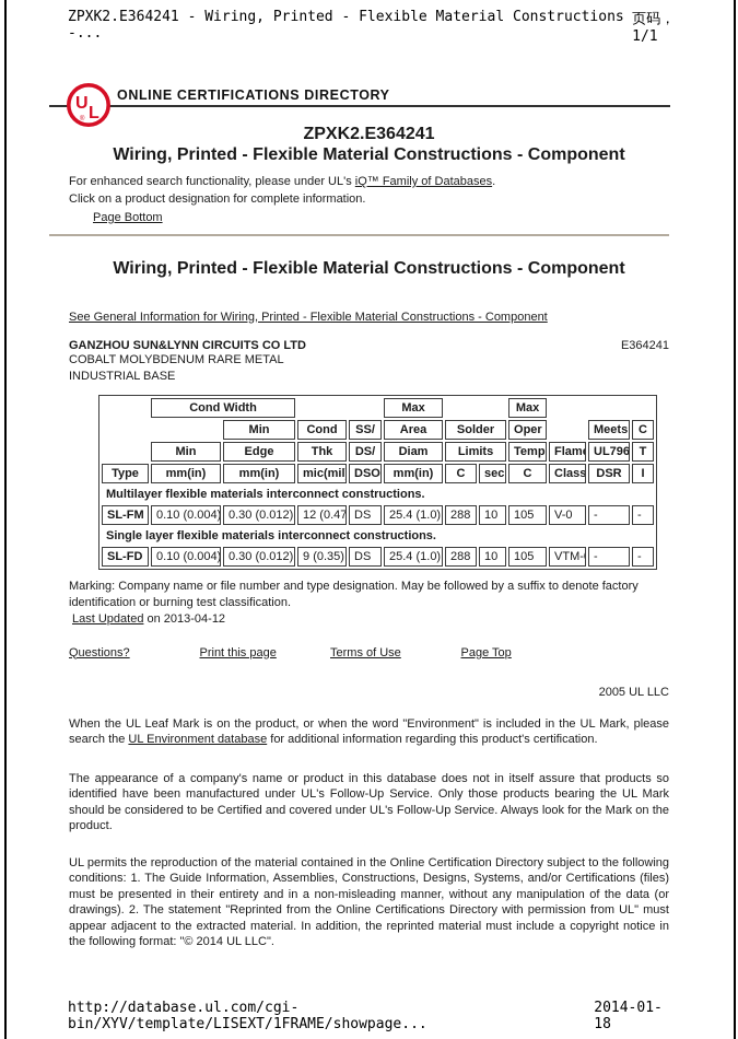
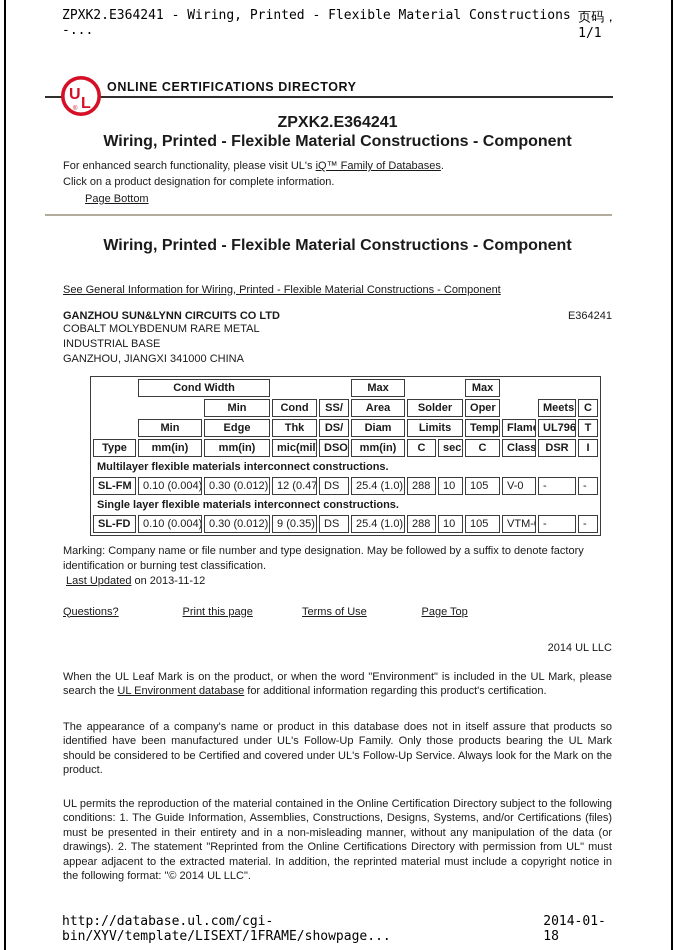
  ZPXK2.E364241 - Wiring, Printed - Flexible Material Constructions -...
  页码，1/1
  U
  L
  ONLINE CERTIFICATIONS DIRECTORY
  ZPXK2.E364241
  Wiring, Printed - Flexible Material Constructions - Component
- For enhanced search functionality, please under UL's iQ™ Family of Databases.
+ For enhanced search functionality, please visit UL's iQ™ Family of Databases.
  Click on a product designation for complete information.
  Page Bottom
  Wiring, Printed - Flexible Material Constructions - Component
  See General Information for Wiring, Printed - Flexible Material Constructions - Component
  GANZHOU SUN&LYNN CIRCUITS CO LTD
  E364241
  COBALT MOLYBDENUM RARE METAL
  INDUSTRIAL BASE
+ GANZHOU, JIANGXI 341000 CHINA
  	Cond Width			Max			Max
  		Min	Cond	SS/	Area	Solder	Oper		Meets	C
  	Min	Edge	Thk	DS/	Diam	Limits	Temp	Flame	UL796	T
  Type	mm(in)	mm(in)	mic(mil	DSO	mm(in)	C	sec	C	Class	DSR	I
  Multilayer flexible materials interconnect constructions.
  SL-FM	0.10 (0.004)	0.30 (0.012)	12 (0.47	DS	25.4 (1.0)	288	10	105	V-0	-	-
  Single layer flexible materials interconnect constructions.
  SL-FD	0.10 (0.004)	0.30 (0.012)	9 (0.35)	DS	25.4 (1.0)	288	10	105	VTM-	-	-
  Marking: Company name or file number and type designation. May be followed by a suffix to denote factory identification or burning test classification.
- Last Updated on 2013-04-12
+ Last Updated on 2013-11-12
  Questions? Print this page Terms of Use Page Top
- 2005 UL LLC
+ 2014 UL LLC
  When the UL Leaf Mark is on the product, or when the word "Environment" is included in the UL Mark, please search the UL Environment database for additional information regarding this product's certification.
- The appearance of a company's name or product in this database does not in itself assure that products so identified have been manufactured under UL's Follow-Up Service. Only those products bearing the UL Mark should be considered to be Certified and covered under UL's Follow-Up Service. Always look for the Mark on the product.
+ The appearance of a company's name or product in this database does not in itself assure that products so identified have been manufactured under UL's Follow-Up Family. Only those products bearing the UL Mark should be considered to be Certified and covered under UL's Follow-Up Service. Always look for the Mark on the product.
  UL permits the reproduction of the material contained in the Online Certification Directory subject to the following conditions: 1. The Guide Information, Assemblies, Constructions, Designs, Systems, and/or Certifications (files) must be presented in their entirety and in a non-misleading manner, without any manipulation of the data (or drawings). 2. The statement "Reprinted from the Online Certifications Directory with permission from UL" must appear adjacent to the extracted material. In addition, the reprinted material must include a copyright notice in the following format: "© 2014 UL LLC".
  http://database.ul.com/cgi-bin/XYV/template/LISEXT/1FRAME/showpage...
  2014-01-18
